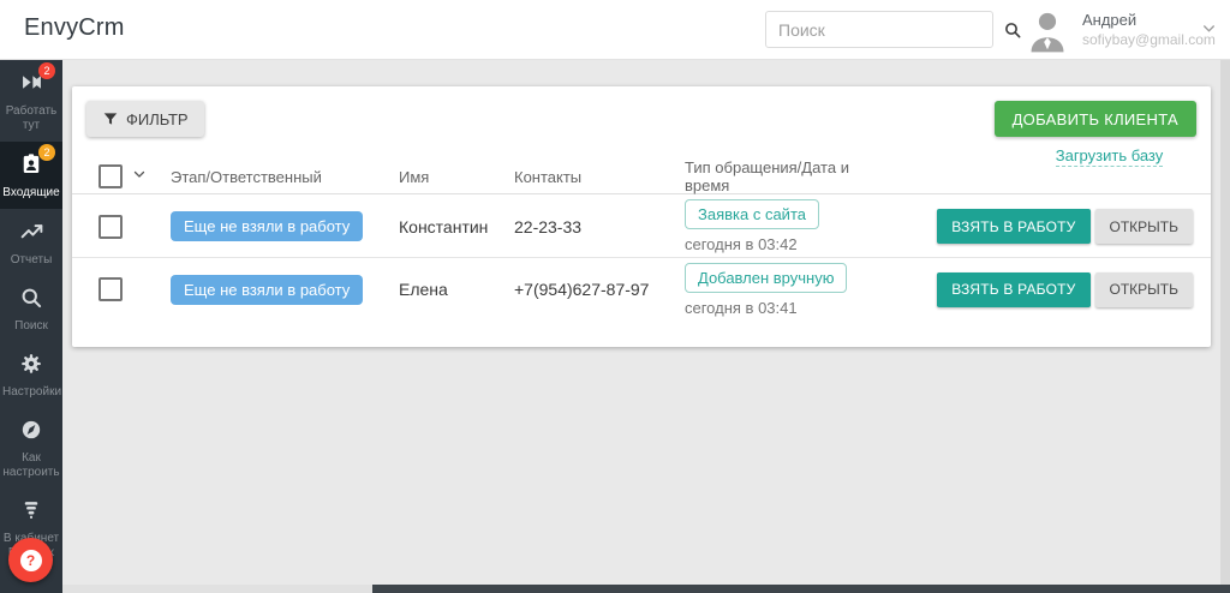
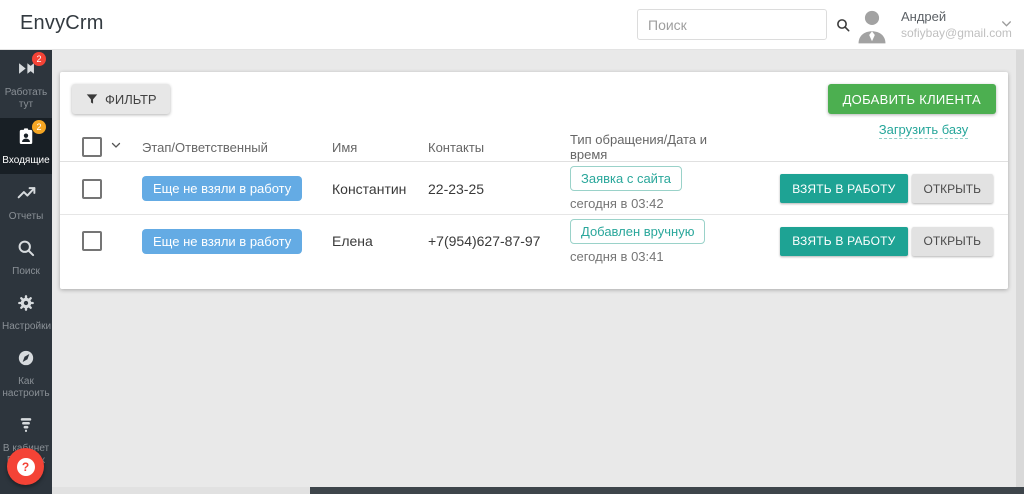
  EnvyCrm
  Поиск
  Андрей
  sofiybay@gmail.com
  2
  Работать тут
  2
  Входящие
  Отчеты
  Поиск
  Настройки
  Как настроить
  ?
  ФИЛЬТР
  ДОБАВИТЬ КЛИЕНТА
  Загрузить базу
  Этап/Ответственный
  Имя
  Контакты
  Тип обращения/Дата и время
  Еще не взяли в работу
  Константин
- 22-23-33
+ 22-23-25
  Заявка с сайта
  сегодня в 03:42
  ВЗЯТЬ В РАБОТУ
  ОТКРЫТЬ
  Еще не взяли в работу
  Елена
  +7(954)627-87-97
  Добавлен вручную
  сегодня в 03:41
  ВЗЯТЬ В РАБОТУ
  ОТКРЫТЬ
